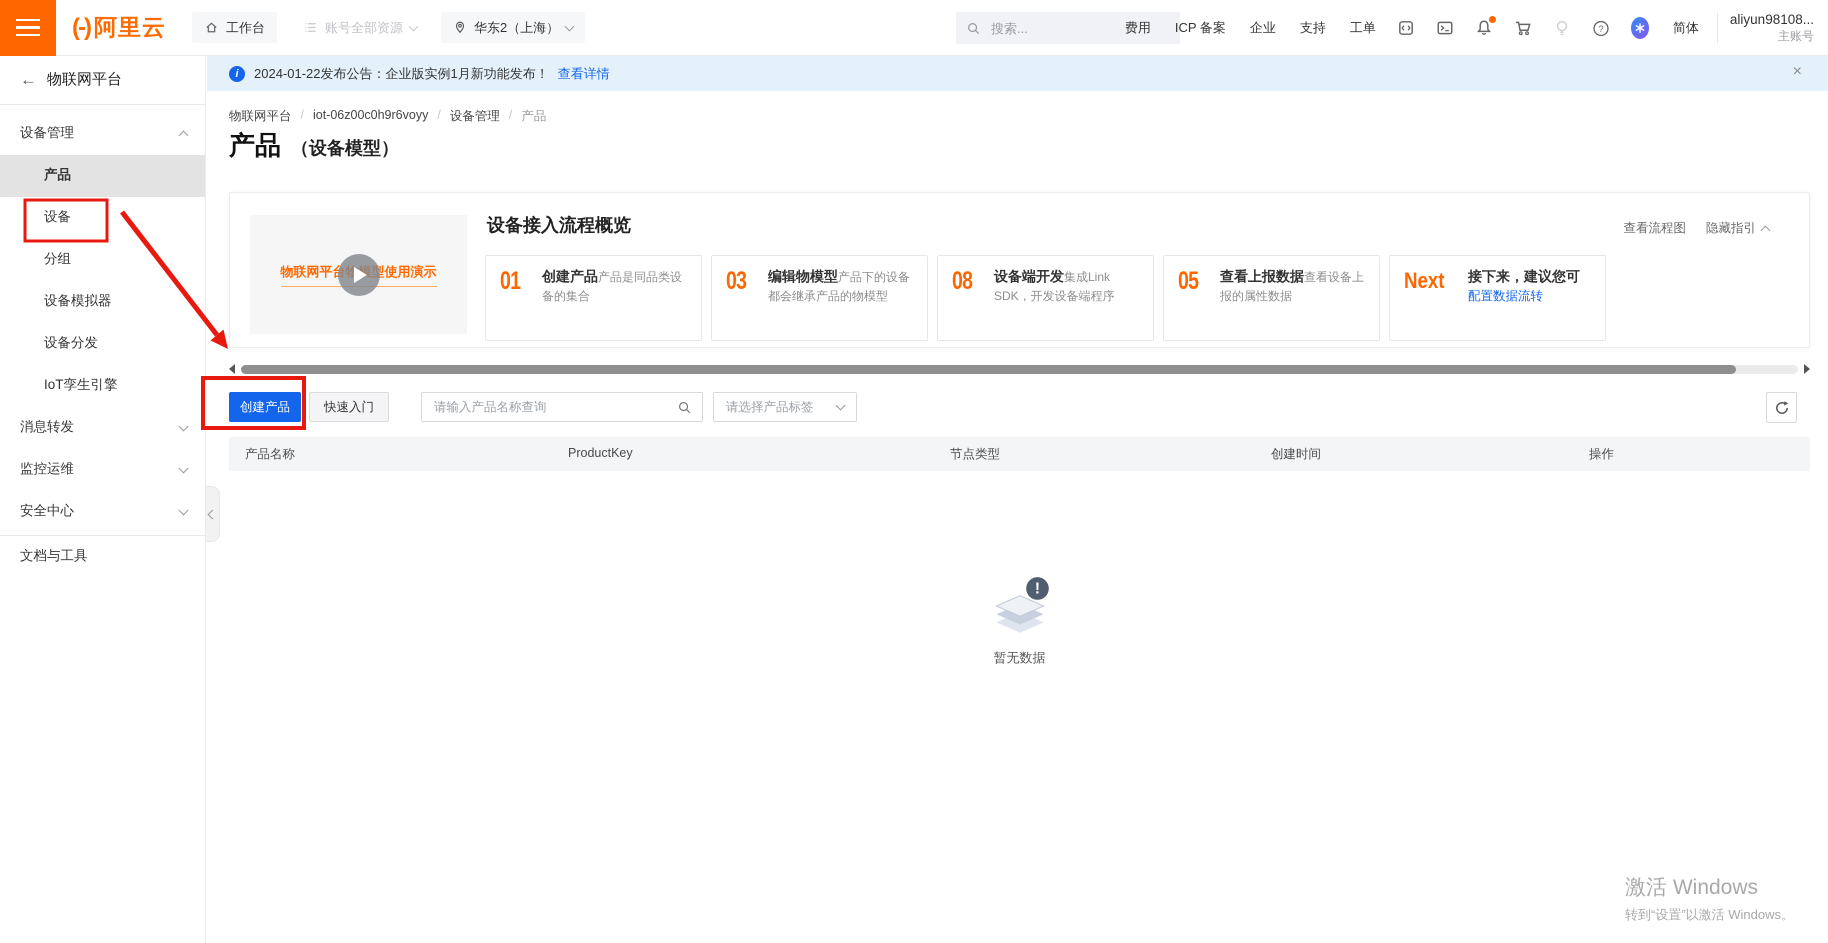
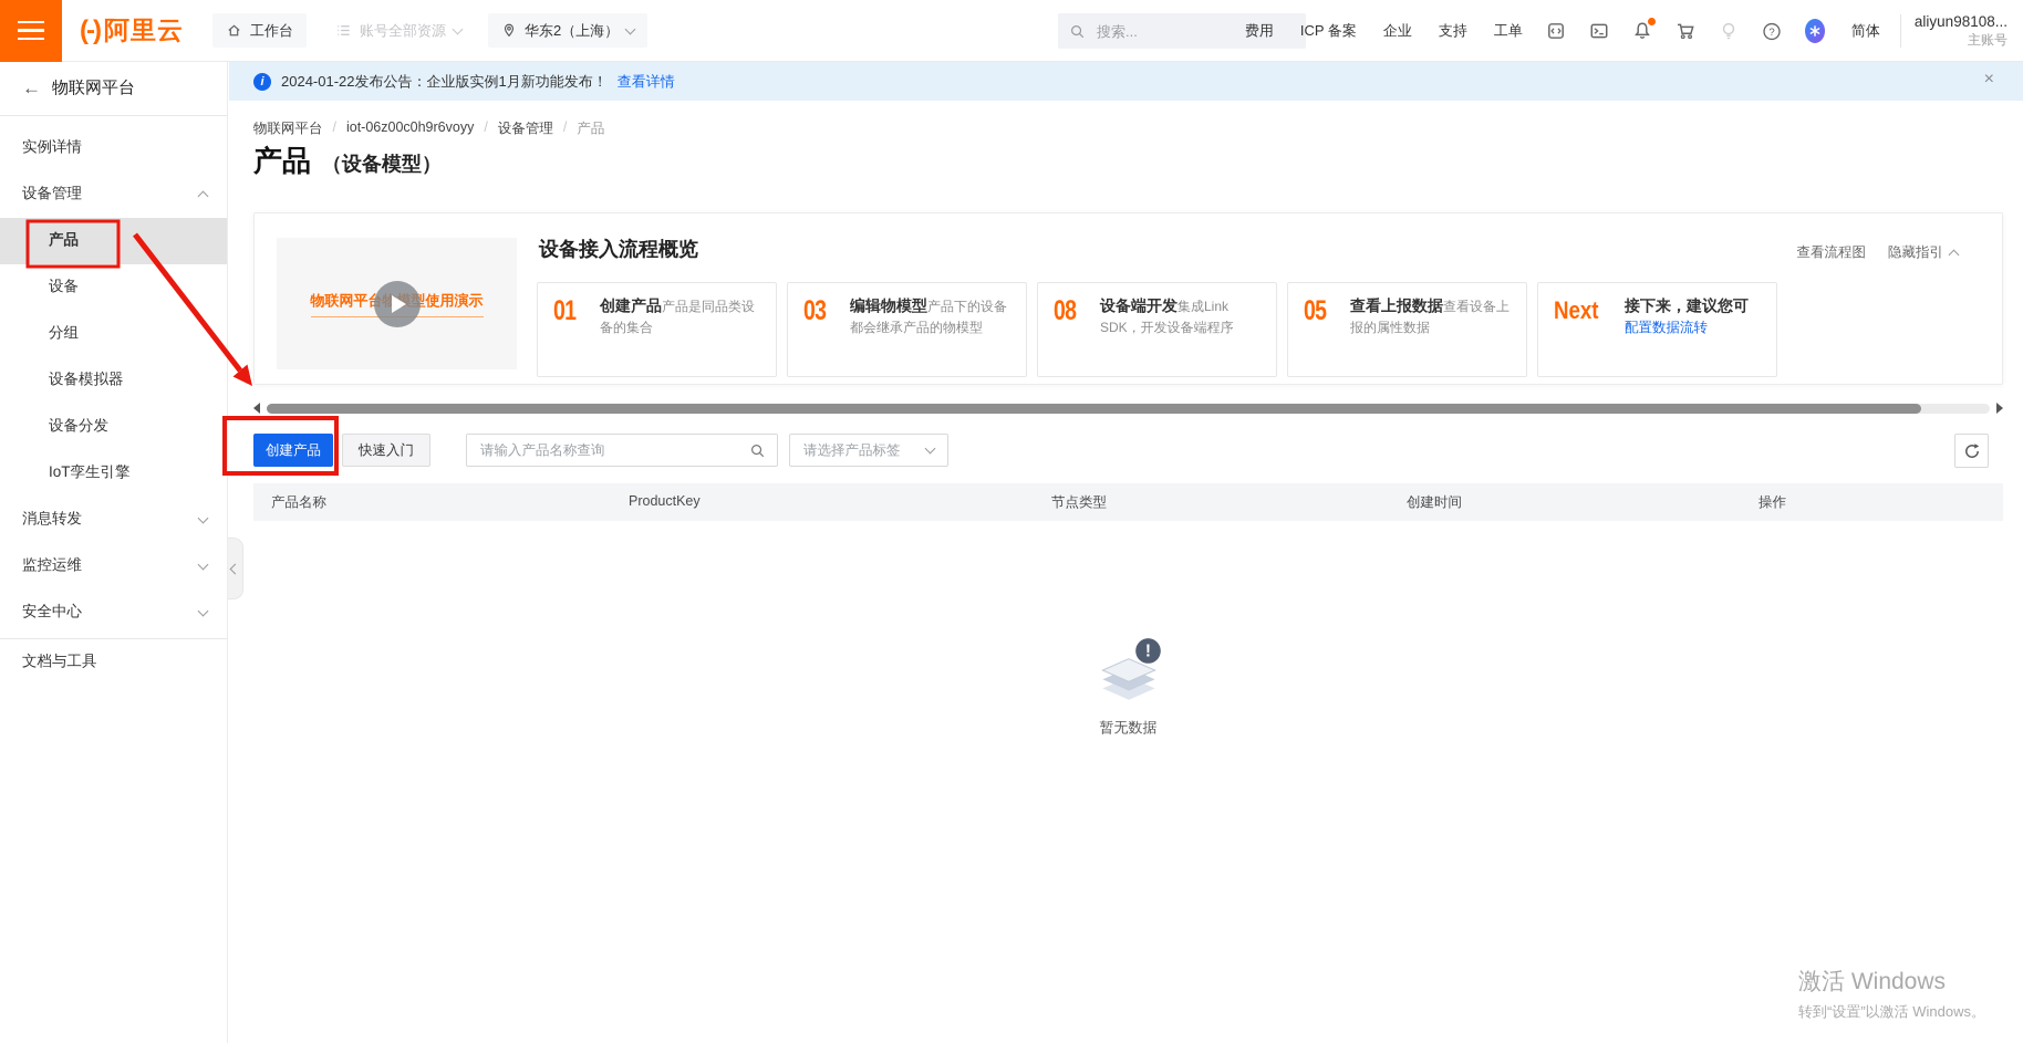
  (-)
  阿里云
  工作台
  账号全部资源
  华东2（上海）
  搜索...
  费用
  ICP 备案
  企业
  支持
  工单
  ?
  简体
  aliyun98108...
  主账号
  ←
  物联网平台
+ 实例详情
  设备管理
  产品
  设备
  分组
  设备模拟器
  设备分发
  IoT孪生引擎
  消息转发
  监控运维
  安全中心
  文档与工具
  i
  2024-01-22发布公告：企业版实例1月新功能发布！
  查看详情
  ×
  物联网平台
  /
  iot-06z00c0h9r6voyy
  /
  设备管理
  /
  产品
  产品
  （设备模型）
  物联网平台物模型使用演示
  设备接入流程概览
  查看流程图
  隐藏指引
  01
  创建产品产品是同品类设备的集合
  03
  编辑物模型产品下的设备都会继承产品的物模型
  08
  设备端开发集成Link SDK，开发设备端程序
  05
  查看上报数据查看设备上报的属性数据
  Next
  接下来，建议您可 配置数据流转
  创建产品
  快速入门
  请输入产品名称查询
  请选择产品标签
  产品名称
  ProductKey
  节点类型
  创建时间
  操作
  !
  暂无数据
  激活 Windows
  转到“设置”以激活 Windows。
